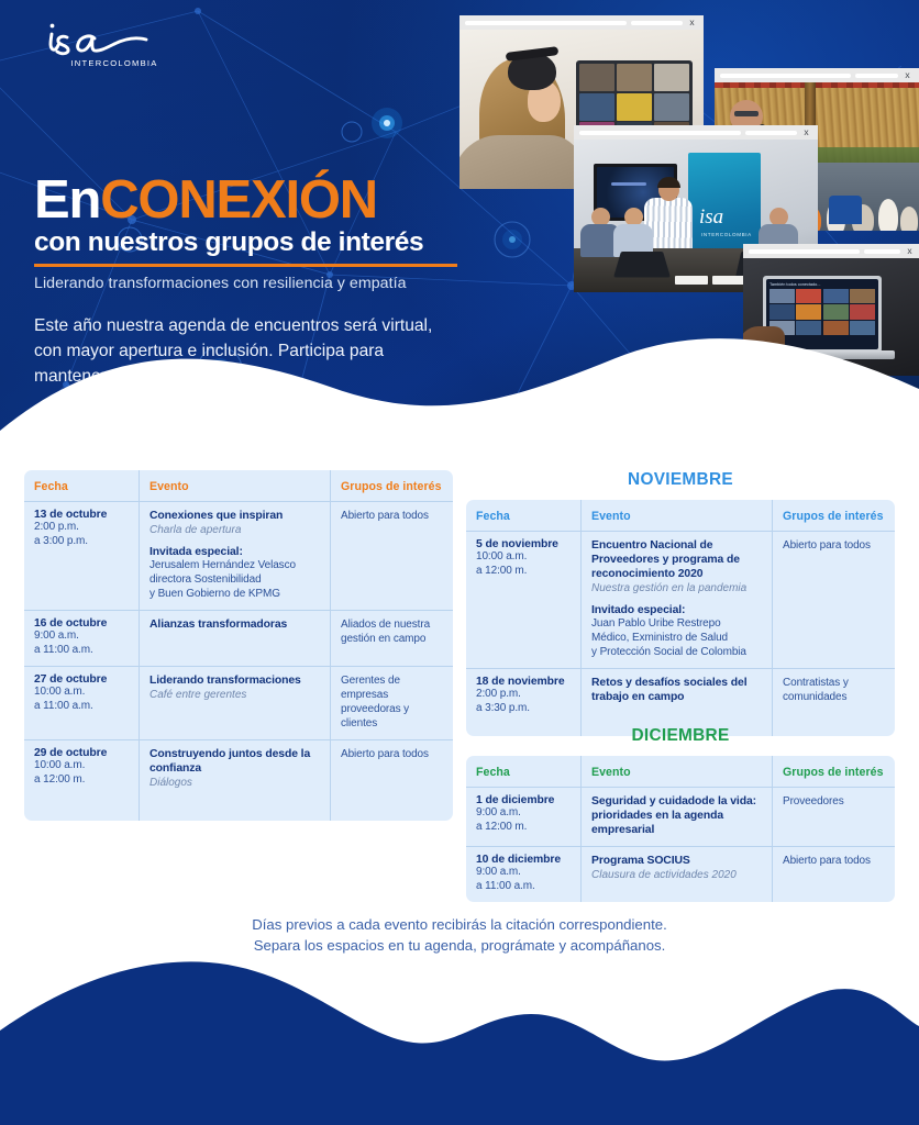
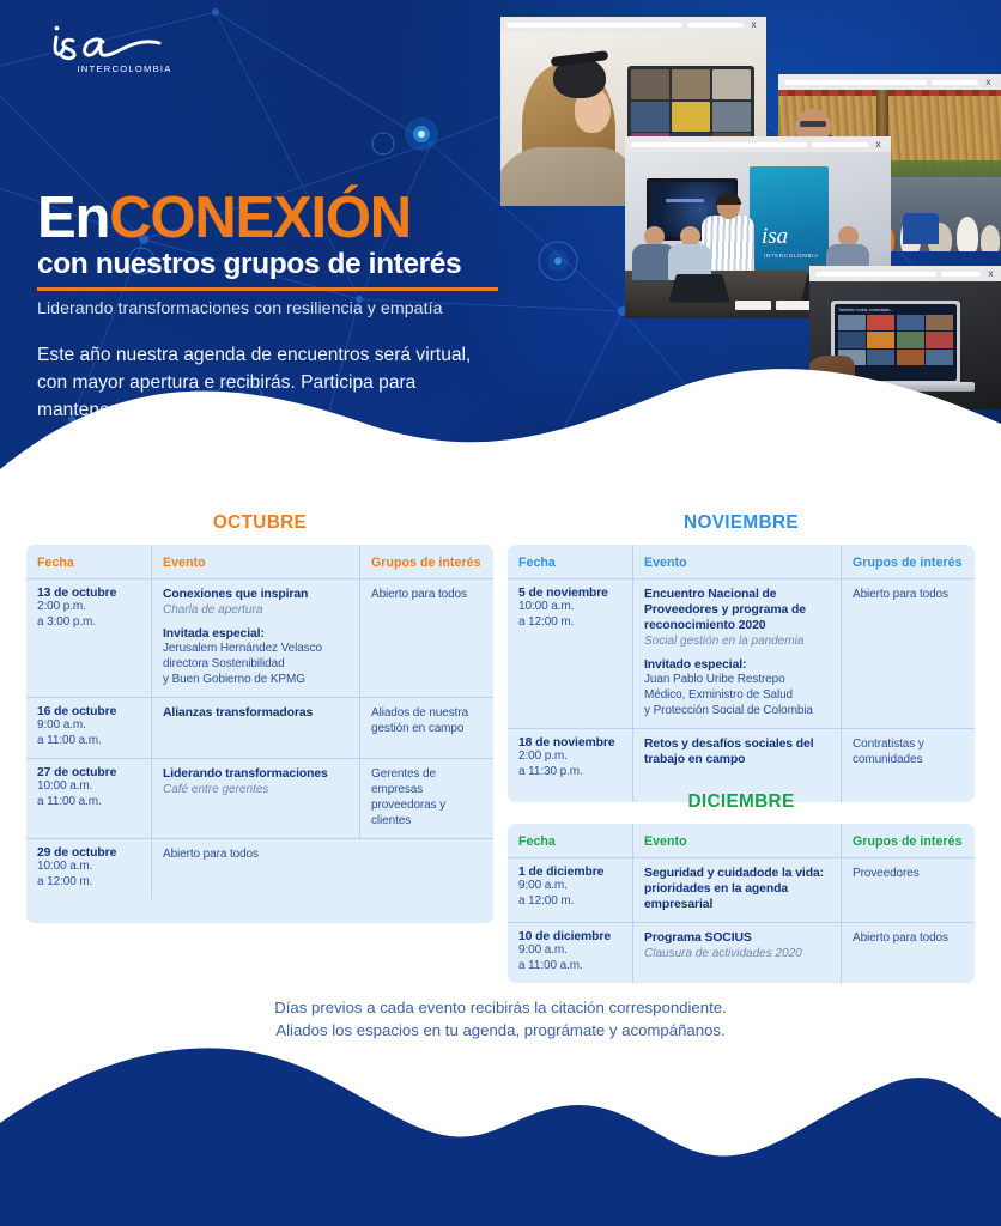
  x
  x
  x
  isa
  x
  INTERCOLOMBIA
  EnCONEXIÓN
  con nuestros grupos de interés
  Liderando transformaciones con resiliencia y empatía
  Este año nuestra agenda de encuentros será virtual,
- con mayor apertura e inclusión. Participa para
+ con mayor apertura e recibirás. Participa para
+ OCTUBRE
  Fecha
  Evento
  Grupos de interés
  13 de octubre
  2:00 p.m.
  a 3:00 p.m.
  Conexiones que inspiran
  Charla de apertura
  Invitada especial:
  Jerusalem Hernández Velasco
  directora Sostenibilidad
  y Buen Gobierno de KPMG
  Abierto para todos
  16 de octubre
  9:00 a.m.
  a 11:00 a.m.
  Alianzas transformadoras
  Aliados de nuestra gestión en campo
  27 de octubre
  10:00 a.m.
  a 11:00 a.m.
  Liderando transformaciones
  Café entre gerentes
  Gerentes de empresas proveedoras y clientes
  29 de octubre
  10:00 a.m.
  a 12:00 m.
- Construyendo juntos desde la confianza
- Diálogos
  Abierto para todos
  NOVIEMBRE
  Fecha
  Evento
  Grupos de interés
  5 de noviembre
  10:00 a.m.
  a 12:00 m.
  Encuentro Nacional de Proveedores y programa de reconocimiento 2020
- Nuestra gestión en la pandemia
+ Social gestión en la pandemia
  Invitado especial:
  Juan Pablo Uribe Restrepo
  Médico, Exministro de Salud
  y Protección Social de Colombia
  Abierto para todos
  18 de noviembre
  2:00 p.m.
- a 3:30 p.m.
+ a 11:30 p.m.
  Retos y desafíos sociales del trabajo en campo
  Contratistas y comunidades
  DICIEMBRE
  Fecha
  Evento
  Grupos de interés
  1 de diciembre
  9:00 a.m.
  a 12:00 m.
  Seguridad y cuidadode la vida: prioridades en la agenda empresarial
  Proveedores
  10 de diciembre
  9:00 a.m.
  a 11:00 a.m.
  Programa SOCIUS
  Clausura de actividades 2020
  Abierto para todos
  Días previos a cada evento recibirás la citación correspondiente.
- Separa los espacios en tu agenda, prográmate y acompáñanos.
+ Aliados los espacios en tu agenda, prográmate y acompáñanos.
